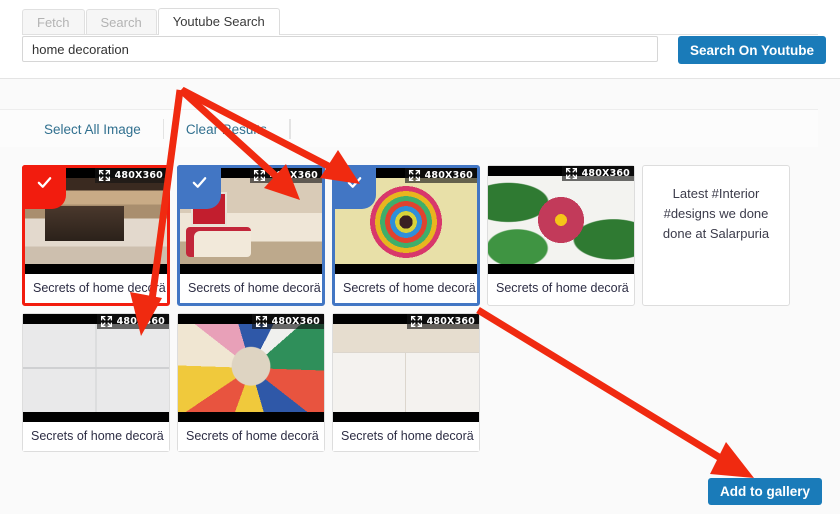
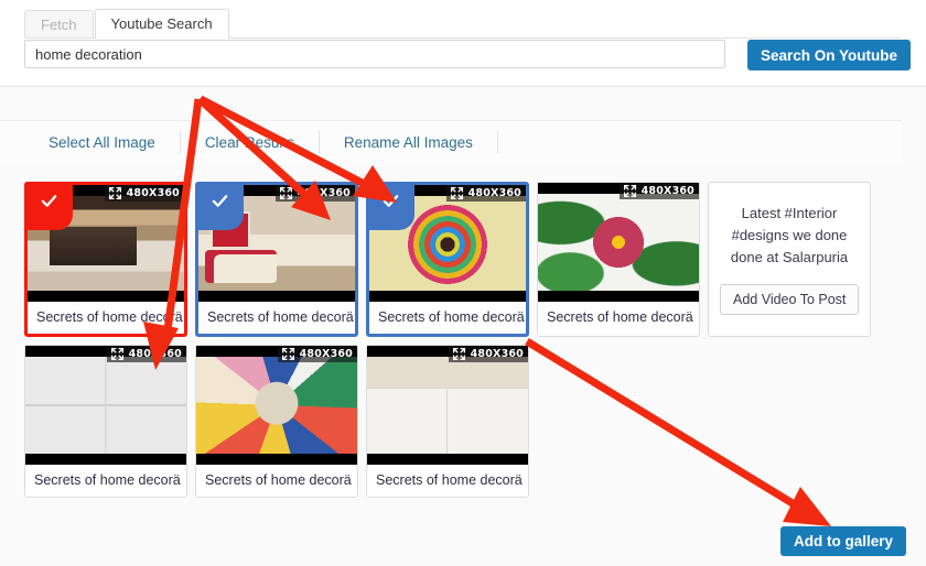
  Fetch
- Search
  Youtube Search
  home decoration
  Search On Youtube
  Select All Image
+ Rename All Images
  480X360
  Secrets of home decä
  Secrets of home decorä
  480X360
  Secrets of home decorä
  480X360
  Secrets of home decorä
  Latest #Interior #designs we done done at Salarpuria
+ Add Video To Post
  48060
  Secrets of home decorä
  480X360
  Secrets of home decorä
  480X360
  Secrets of home decorä
  Add to gallery
